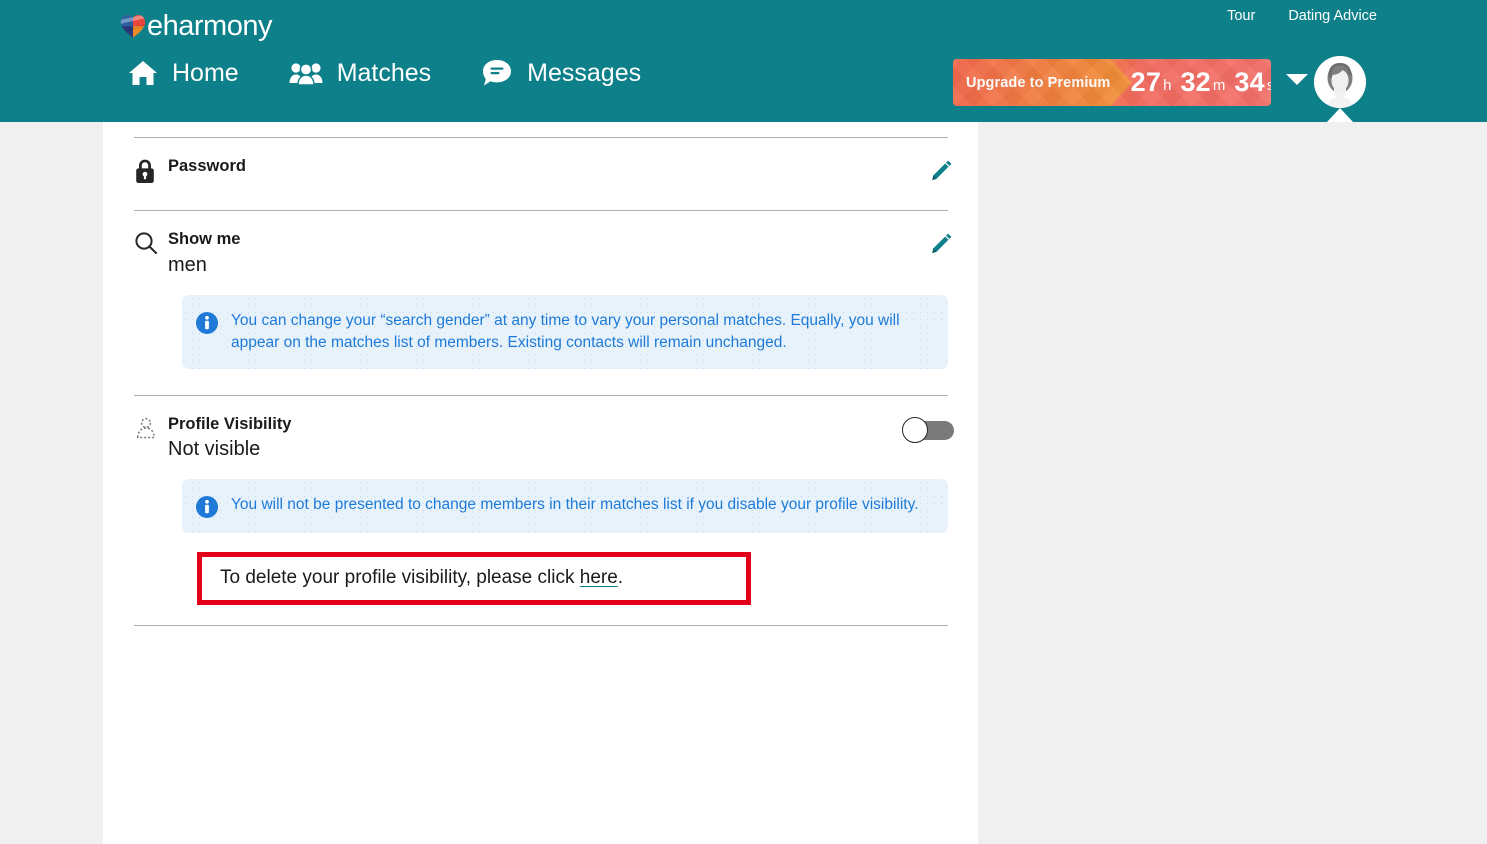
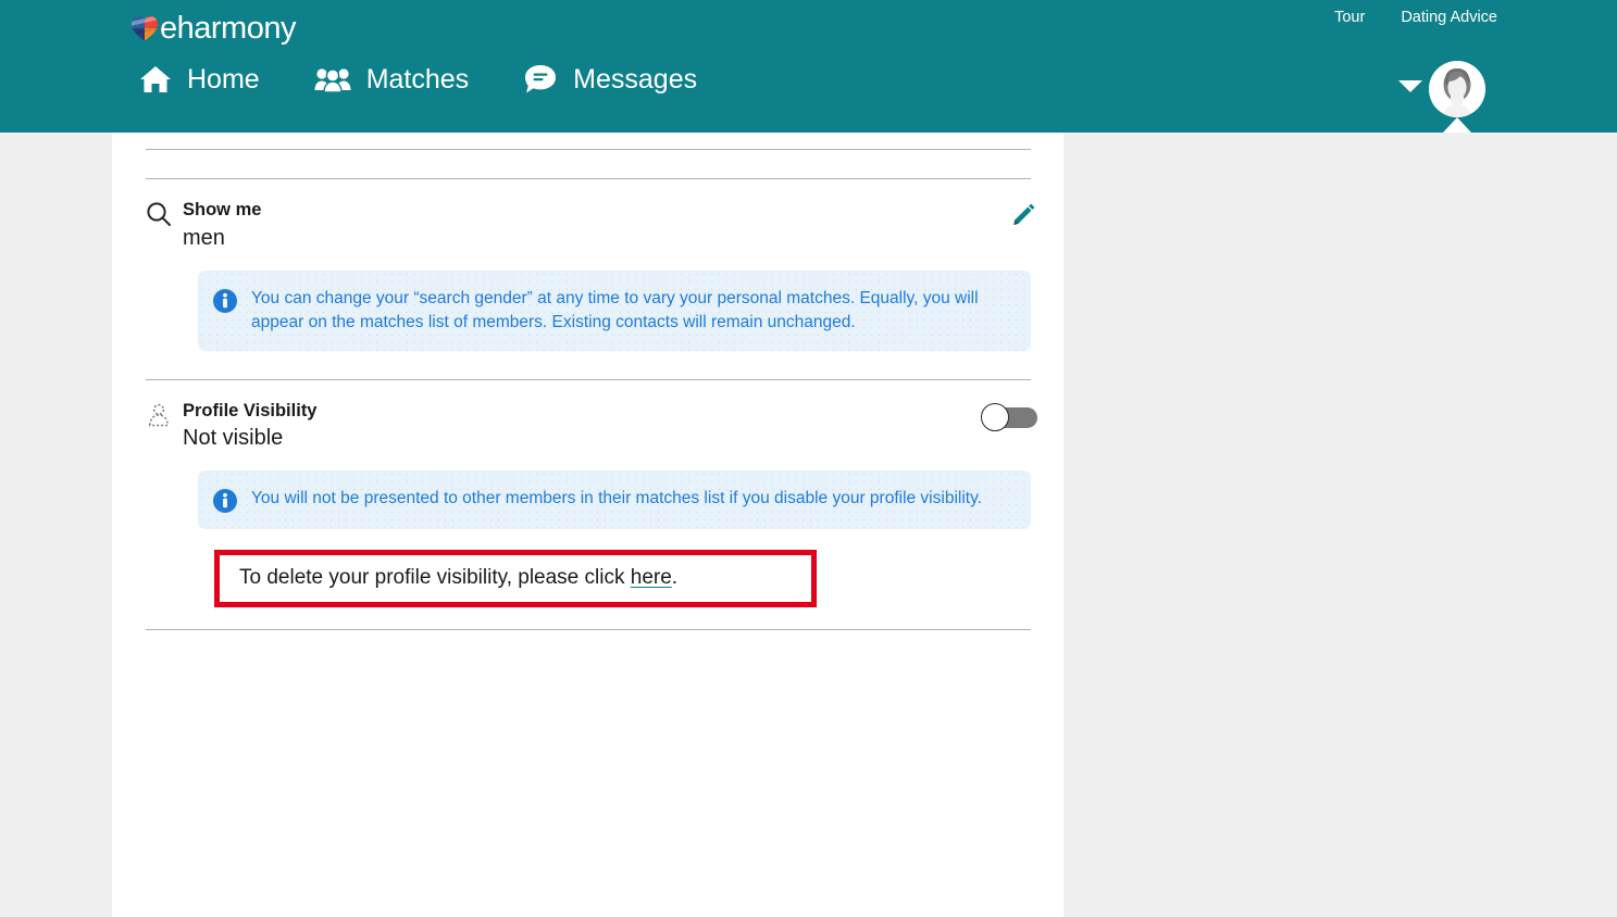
  eharmony
  Tour
  Dating Advice
  Home
  Matches
  Messages
- 27
- h
- 32
- m
- 34
- s
- Password
  Show me
  men
  You can change your “search gender” at any time to vary your personal matches. Equally, you will appear on the matches list of members. Existing contacts will remain unchanged.
  Profile Visibility
  Not visible
- You will not be presented to change members in their matches list if you disable your profile visibility.
+ You will not be presented to other members in their matches list if you disable your profile visibility.
  To delete your profile visibility, please click here.
